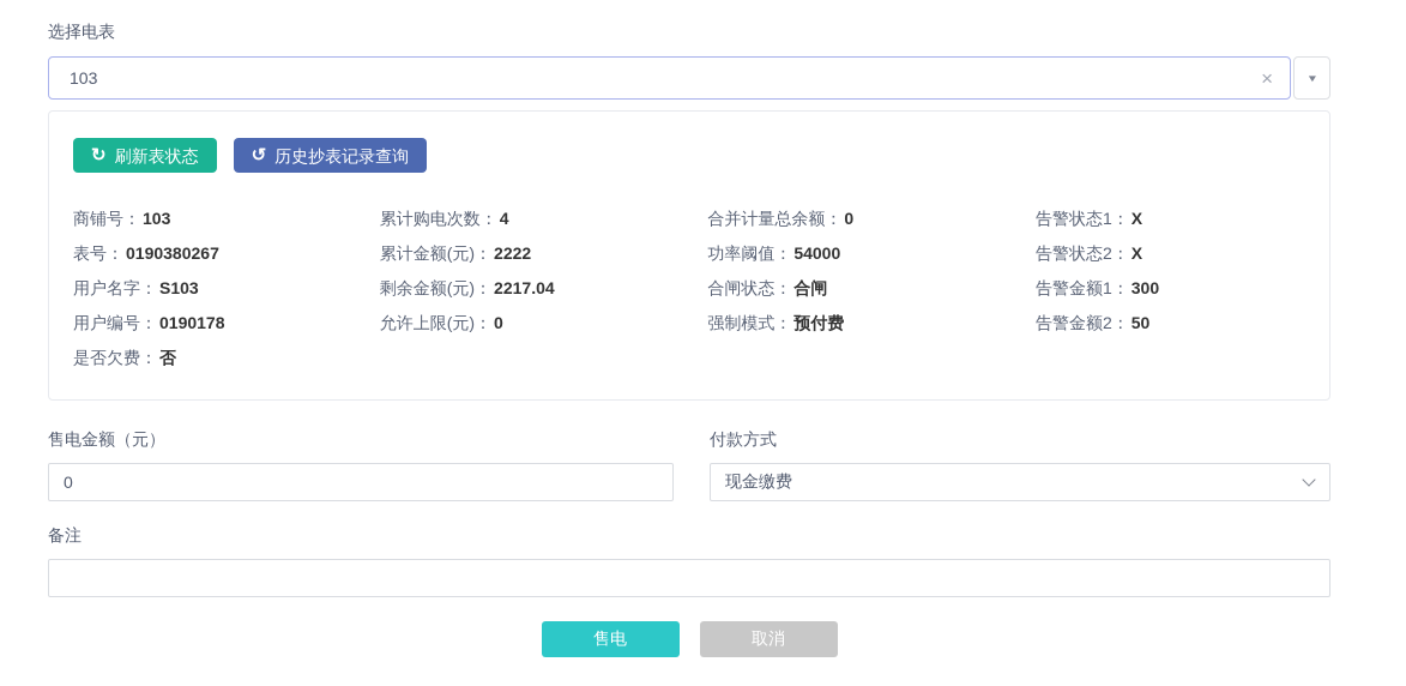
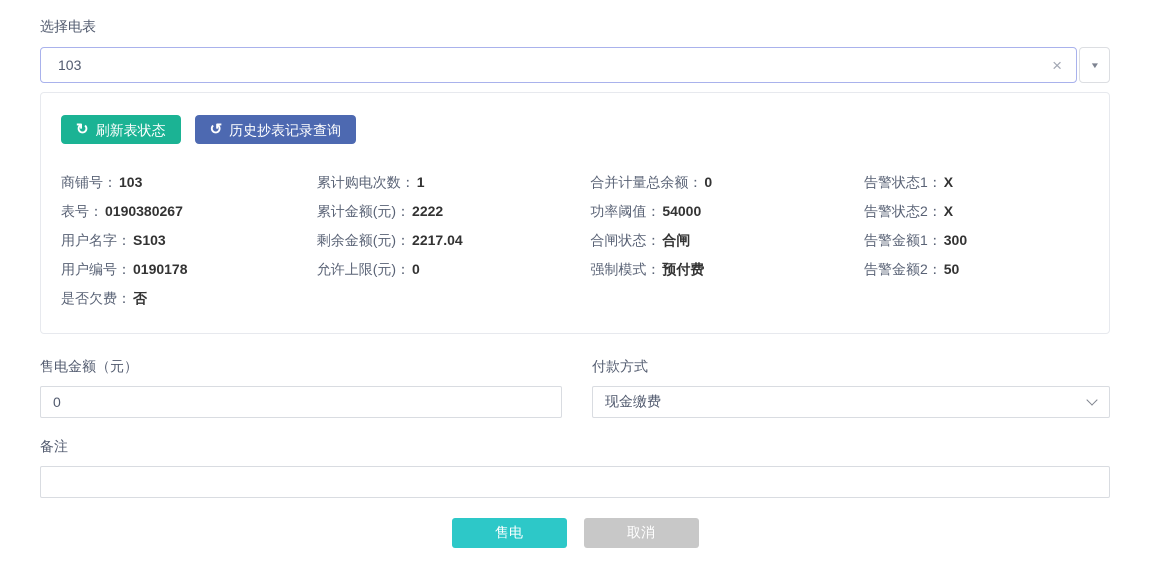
  选择电表
  103
  ×
  ▼
  ↻
  刷新表状态
  ↺
  历史抄表记录查询
  商铺号： 103
  表号： 0190380267
  用户名字： S103
  用户编号： 0190178
  是否欠费： 否
- 累计购电次数： 4
+ 累计购电次数： 1
  累计金额(元)： 2222
  剩余金额(元)： 2217.04
  允许上限(元)： 0
  合并计量总余额： 0
  功率阈值： 54000
  合闸状态： 合闸
  强制模式： 预付费
  告警状态1： X
  告警状态2： X
  告警金额1： 300
  告警金额2： 50
  售电金额（元）
  0
  付款方式
  现金缴费
  备注
  售电
  取消
